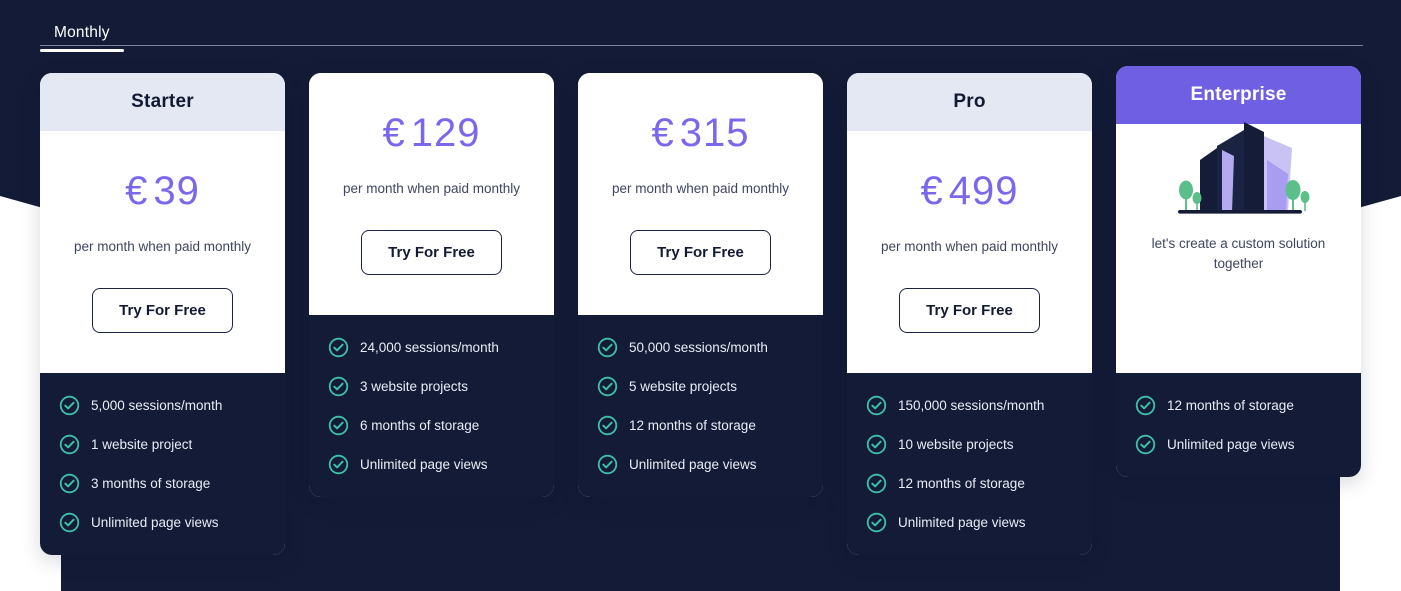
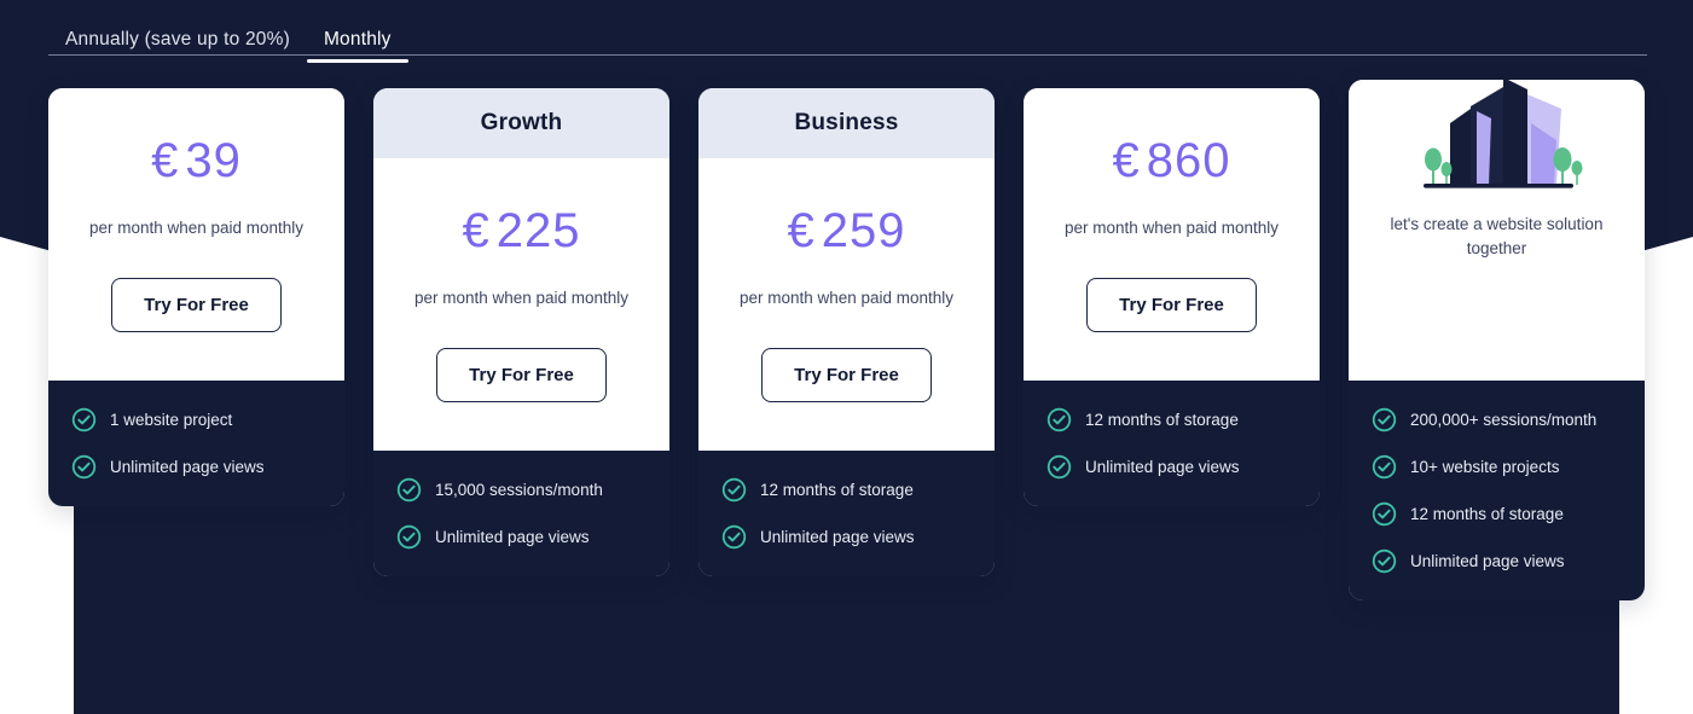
+ Annually (save up to 20%)
  Monthly
- Starter
  €39
  per month when paid monthly
  Try For Free
- 5,000 sessions/month
  1 website project
- 3 months of storage
  Unlimited page views
+ Growth
- €129
+ €225
  per month when paid monthly
  Try For Free
- 24,000 sessions/month
+ 15,000 sessions/month
- 3 website projects
- 6 months of storage
  Unlimited page views
+ Business
- €315
+ €259
  per month when paid monthly
  Try For Free
- 50,000 sessions/month
- 5 website projects
  12 months of storage
  Unlimited page views
- Pro
- €499
+ €860
  per month when paid monthly
  Try For Free
- 150,000 sessions/month
- 10 website projects
  12 months of storage
  Unlimited page views
- Enterprise
- let's create a custom solution together
+ let's create a website solution together
+ 200,000+ sessions/month
+ 10+ website projects
  12 months of storage
  Unlimited page views
